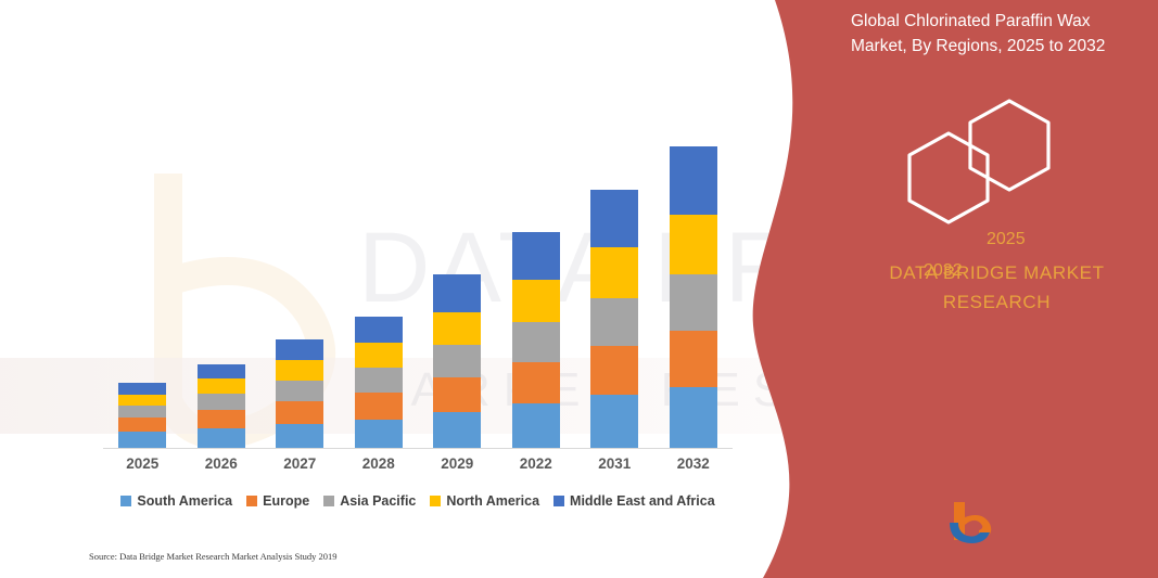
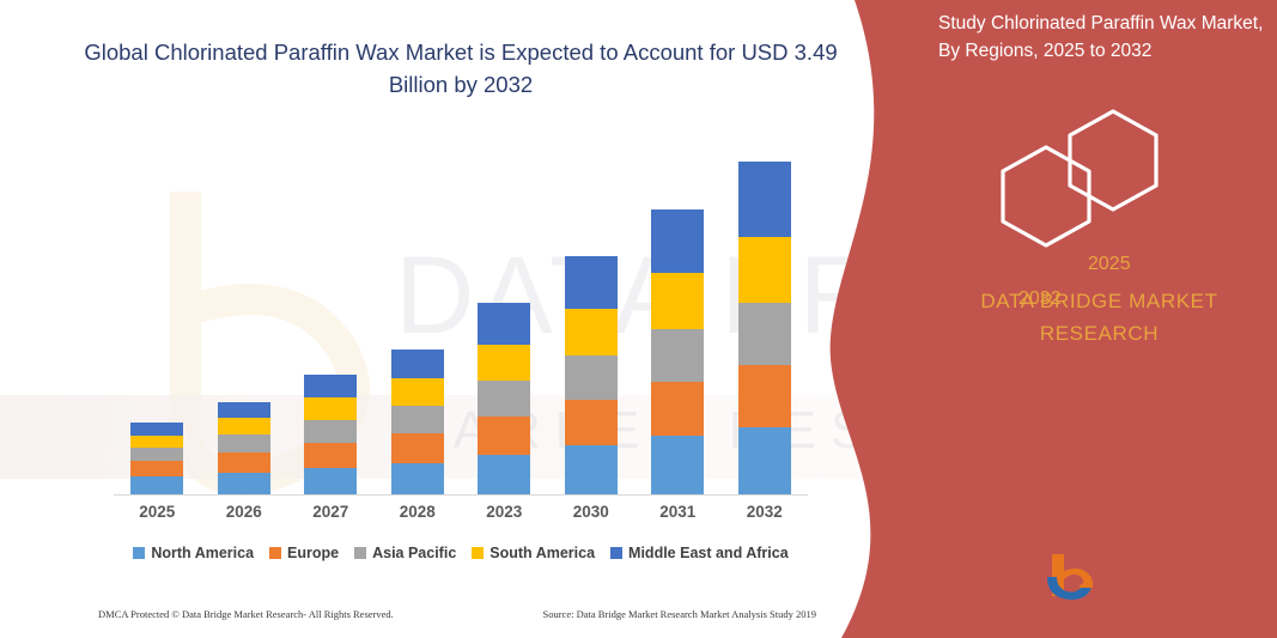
+ Global Chlorinated Paraffin Wax Market is Expected to Account for USD 3.49 Billion by 2032
  2025
  2026
  2027
  2028
- 2029
+ 2023
- 2022
+ 2030
  2031
  2032
- South America
+ North America
  Europe
  Asia Pacific
- North America
+ South America
  Middle East and Africa
+ DMCA Protected © Data Bridge Market Research- All Rights Reserved.
  Source: Data Bridge Market Research Market Analysis Study 2019
- Global Chlorinated Paraffin Wax Market, By Regions, 2025 to 2032
+ Study Chlorinated Paraffin Wax Market, By Regions, 2025 to 2032
  2025
  2032
  DATA BRIDGE MARKET
  RESEARCH
